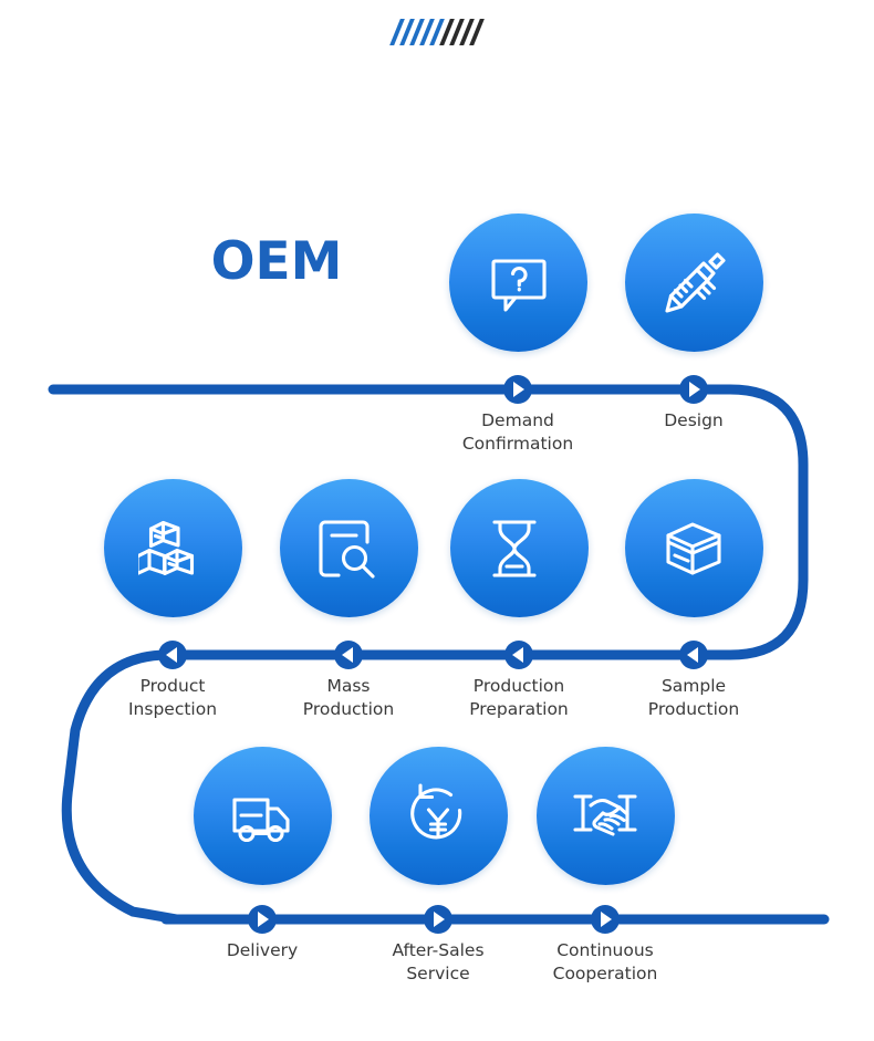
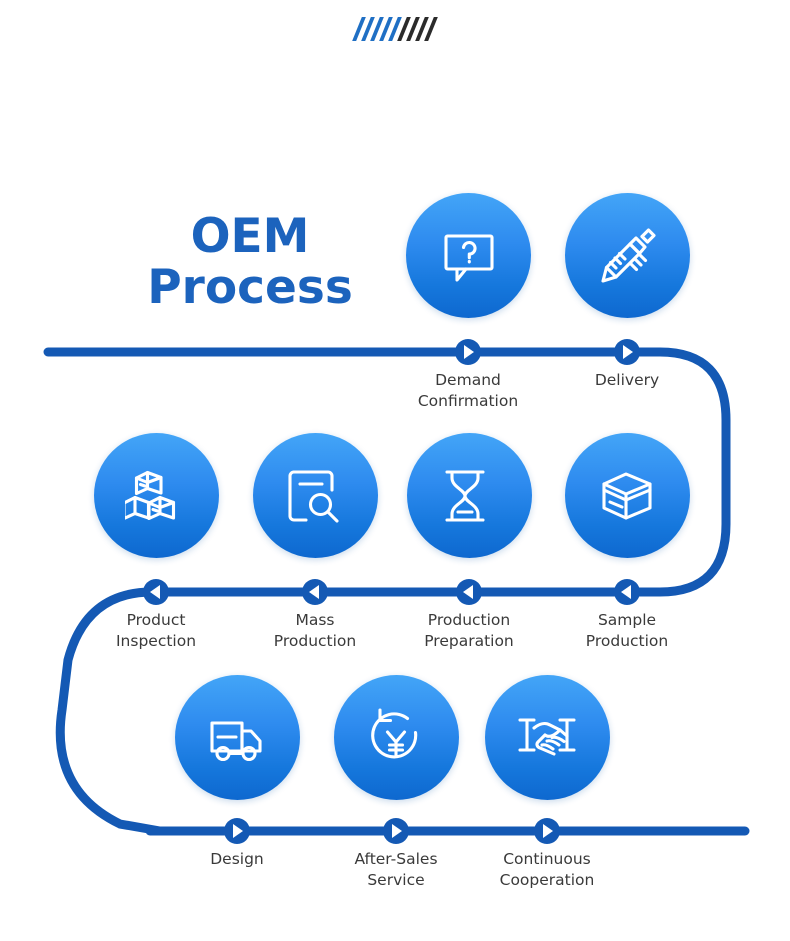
  OEM
+ Process
  Demand
  Confirmation
- Design
+ Delivery
  Sample
  Production
  Production
  Preparation
  Mass
  Production
  Product
  Inspection
- Delivery
+ Design
  After-Sales
  Service
  Continuous
  Cooperation
